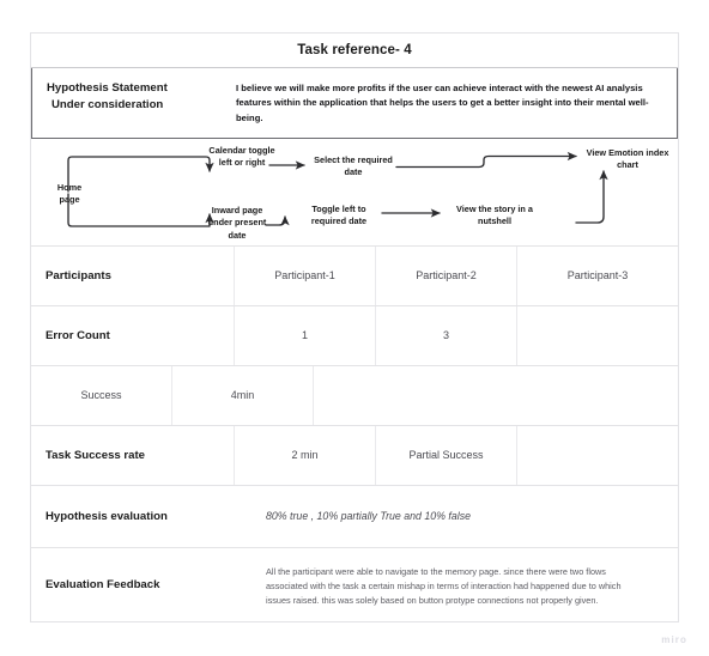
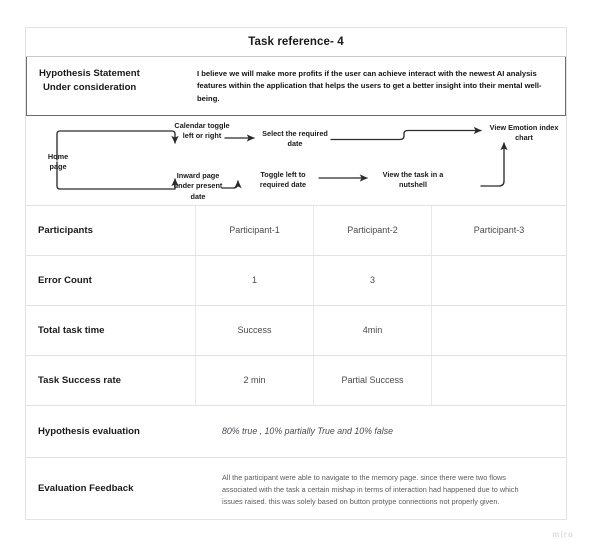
  Task reference- 4
  Hypothesis Statement
  Under consideration
  I believe we will make more profits if the user can achieve interact with the newest AI analysis features within the application that helps the users to get a better insight into their mental well-being.
  Home
  page
  Calendar toggle left or right
  Select the required date
  Inward page under present date
  Toggle left to required date
- View the story in a nutshell
+ View the task in a nutshell
  View Emotion index chart
  Participants
  Participant-1
  Participant-2
  Participant-3
  Error Count
  1
  3
+ Total task time
  Success
  4min
  Task Success rate
  2 min
  Partial Success
  Hypothesis evaluation
  80% true , 10% partially True and 10% false
  Evaluation Feedback
  All the participant were able to navigate to the memory page. since there were two flows associated with the task a certain mishap in terms of interaction had happened due to which issues raised. this was solely based on button protype connections not properly given.
  miro
